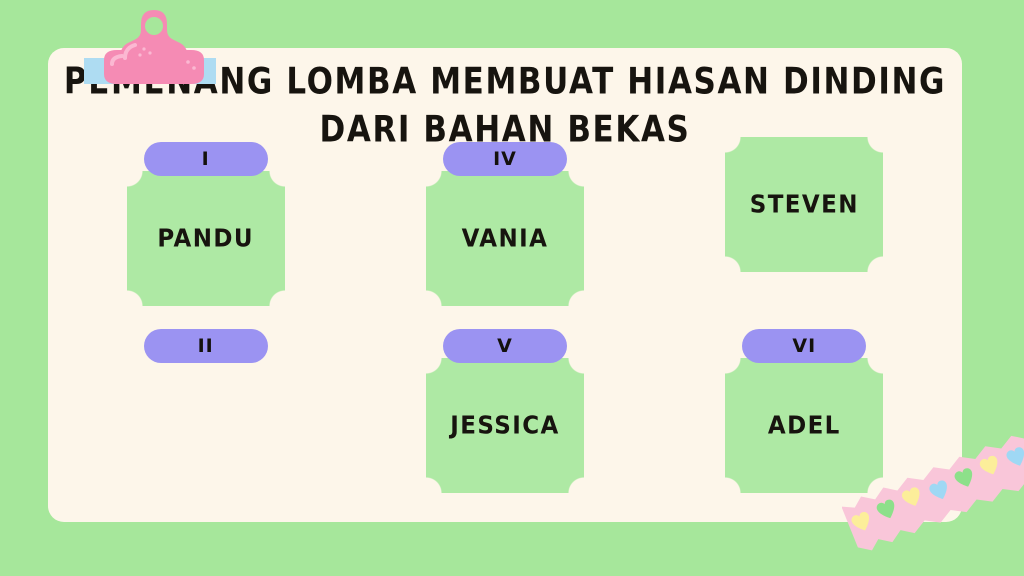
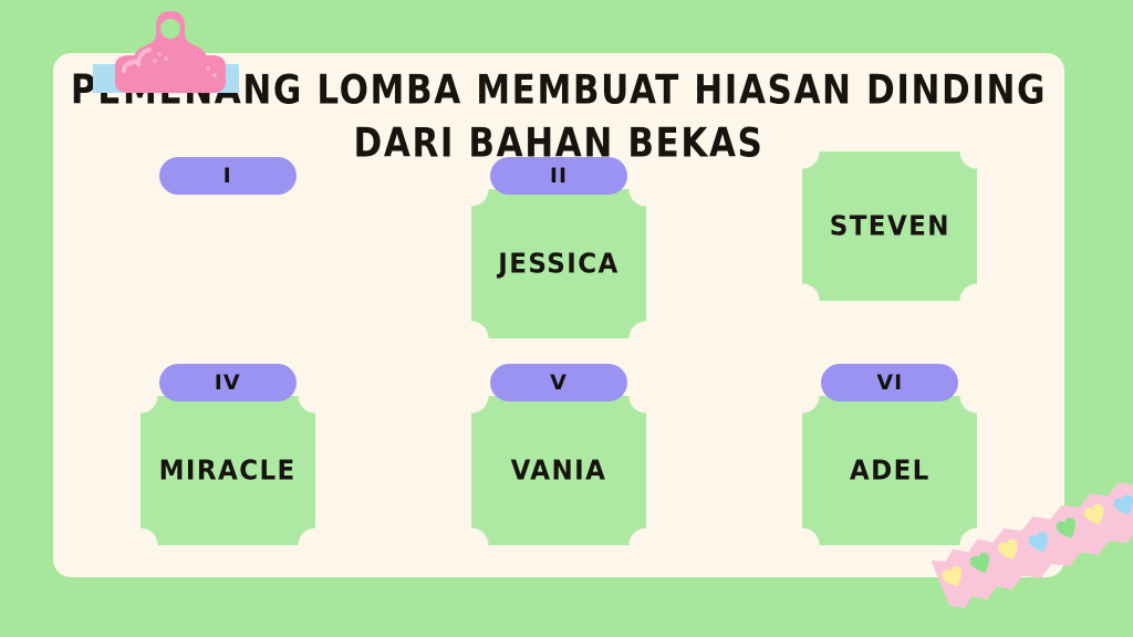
  PNG LOMBA MEMBUAT HIASAN DINDING
  DARI BAHAN BEKAS
  I
- PANDU
- IV
+ II
- VANIA
+ JESSICA
  STEVEN
- II
+ IV
+ MIRACLE
  V
- JESSICA
+ VANIA
  VI
  ADEL
